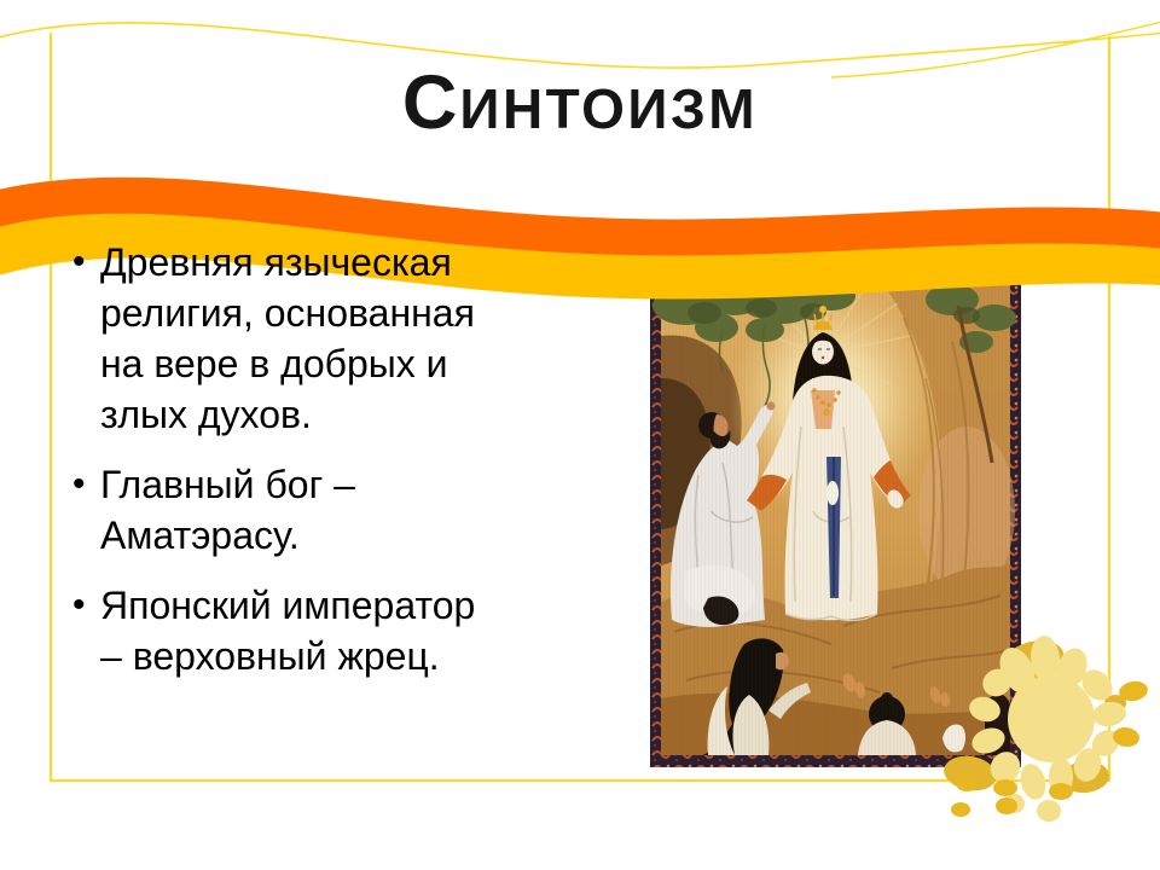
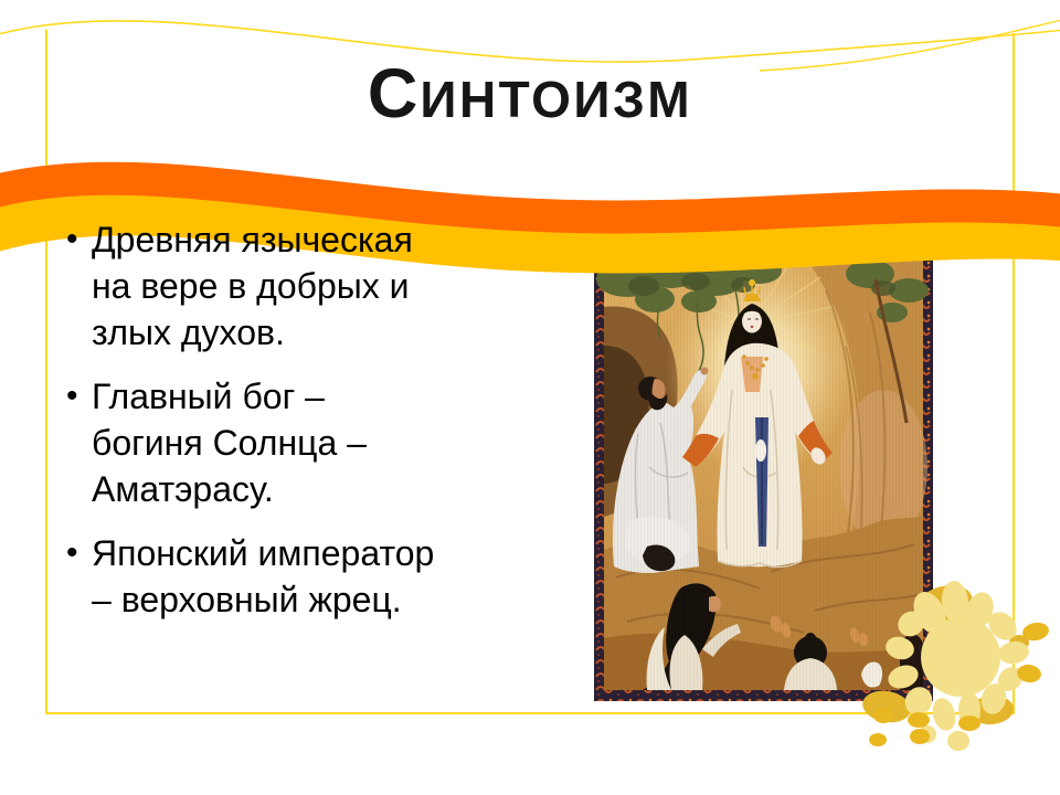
  СИНТОИЗМ
  Древняя языческая
- религия, основанная
  на вере в добрых и
  злых духов.
  Главный бог –
+ богиня Солнца –
  Аматэрасу.
  Японский император
  – верховный жрец.
